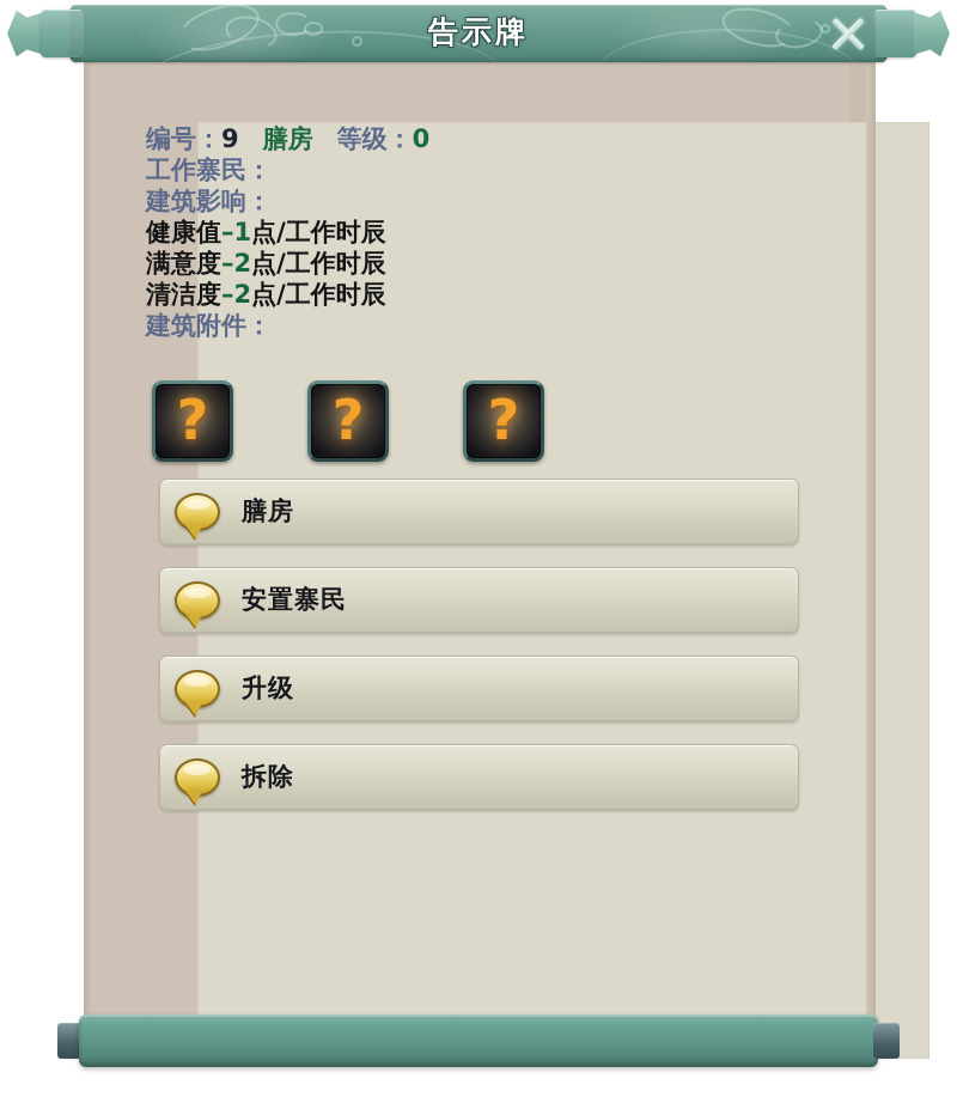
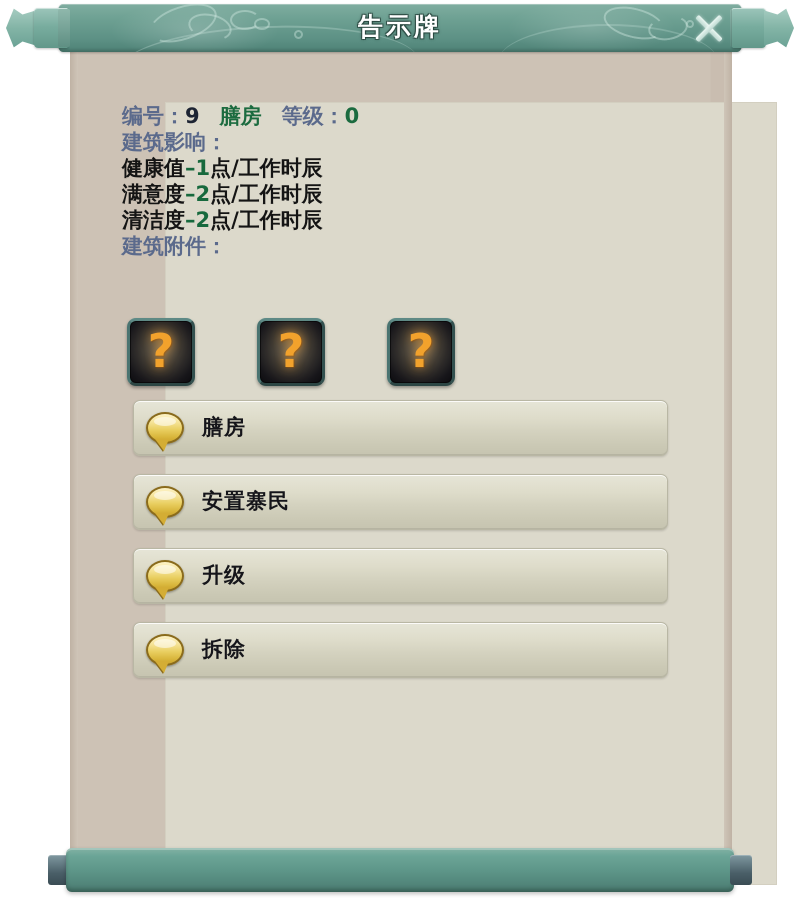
  告示牌
  编号：9 膳房 等级：0
- 工作寨民：
  建筑影响：
  健康值–1点/工作时辰
  满意度–2点/工作时辰
  清洁度–2点/工作时辰
  建筑附件：
  ?
  ?
  ?
  膳房
  安置寨民
  升级
  拆除
